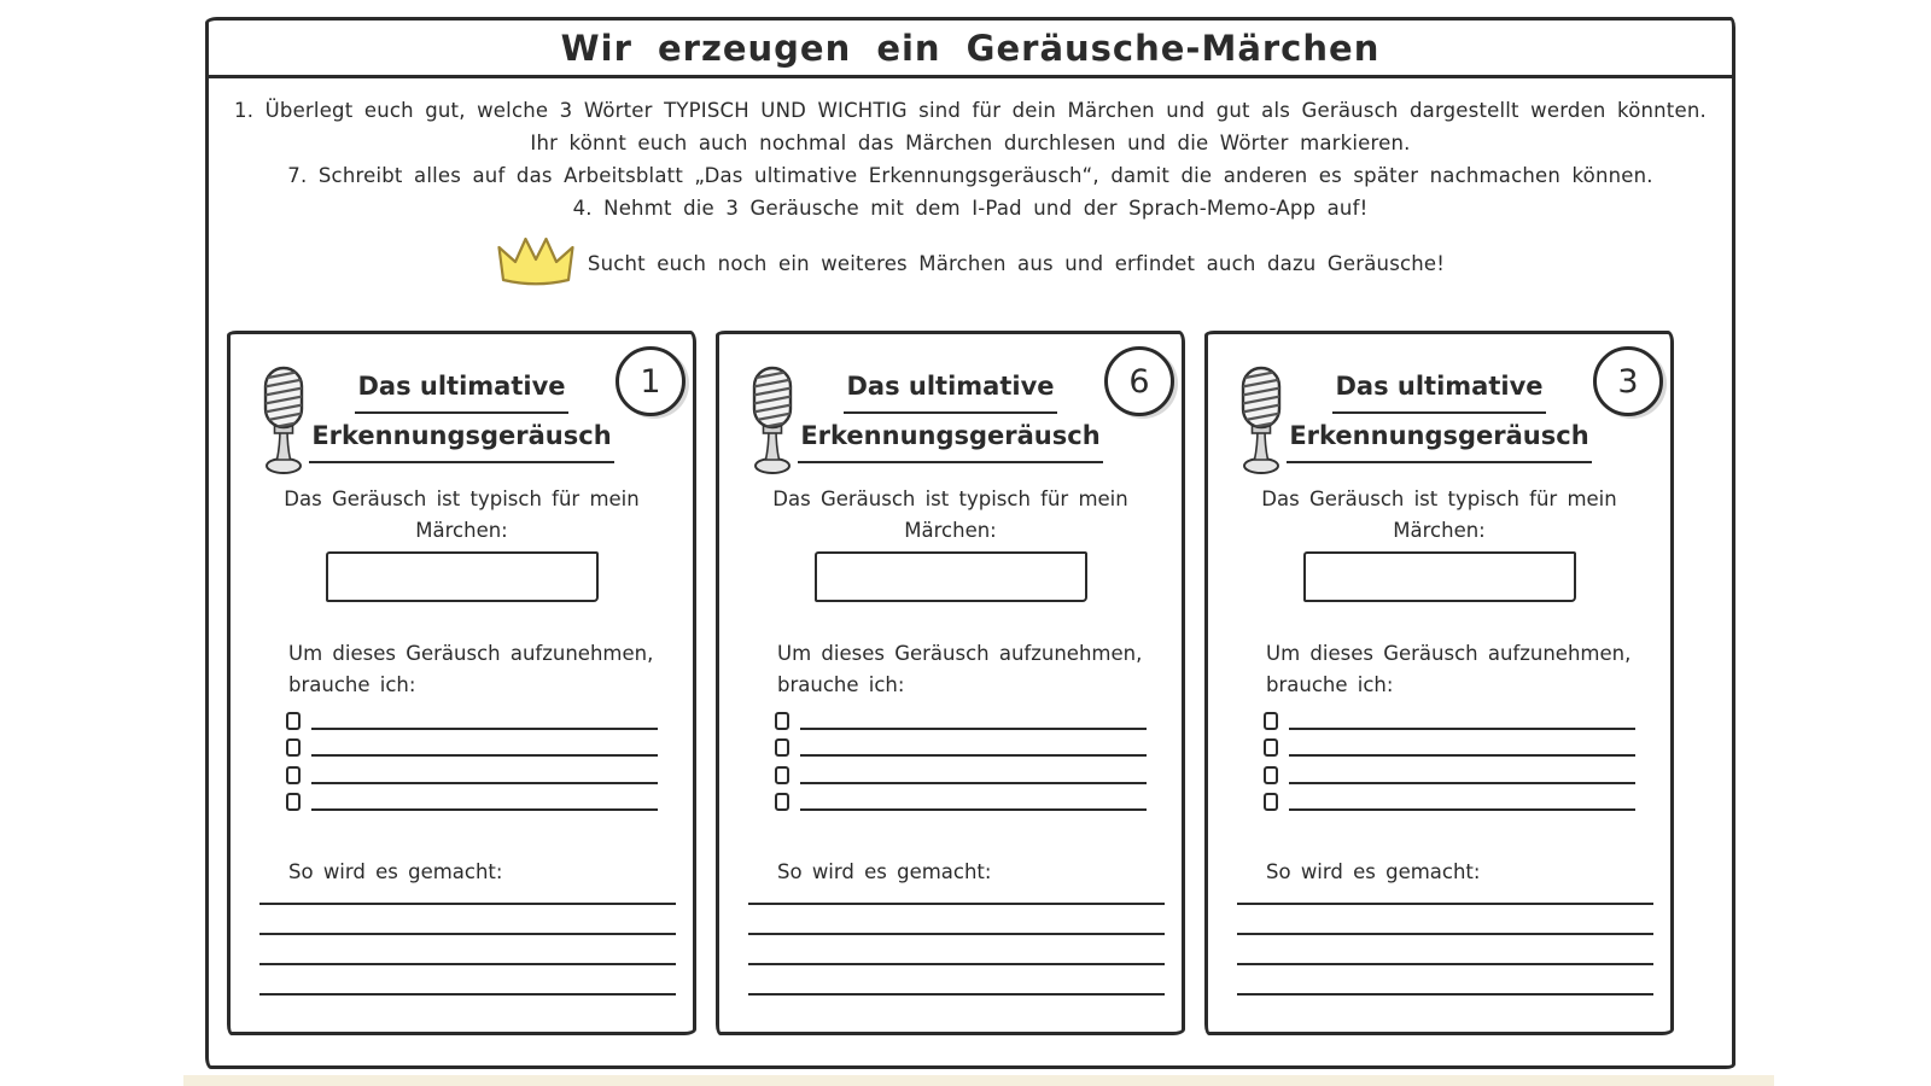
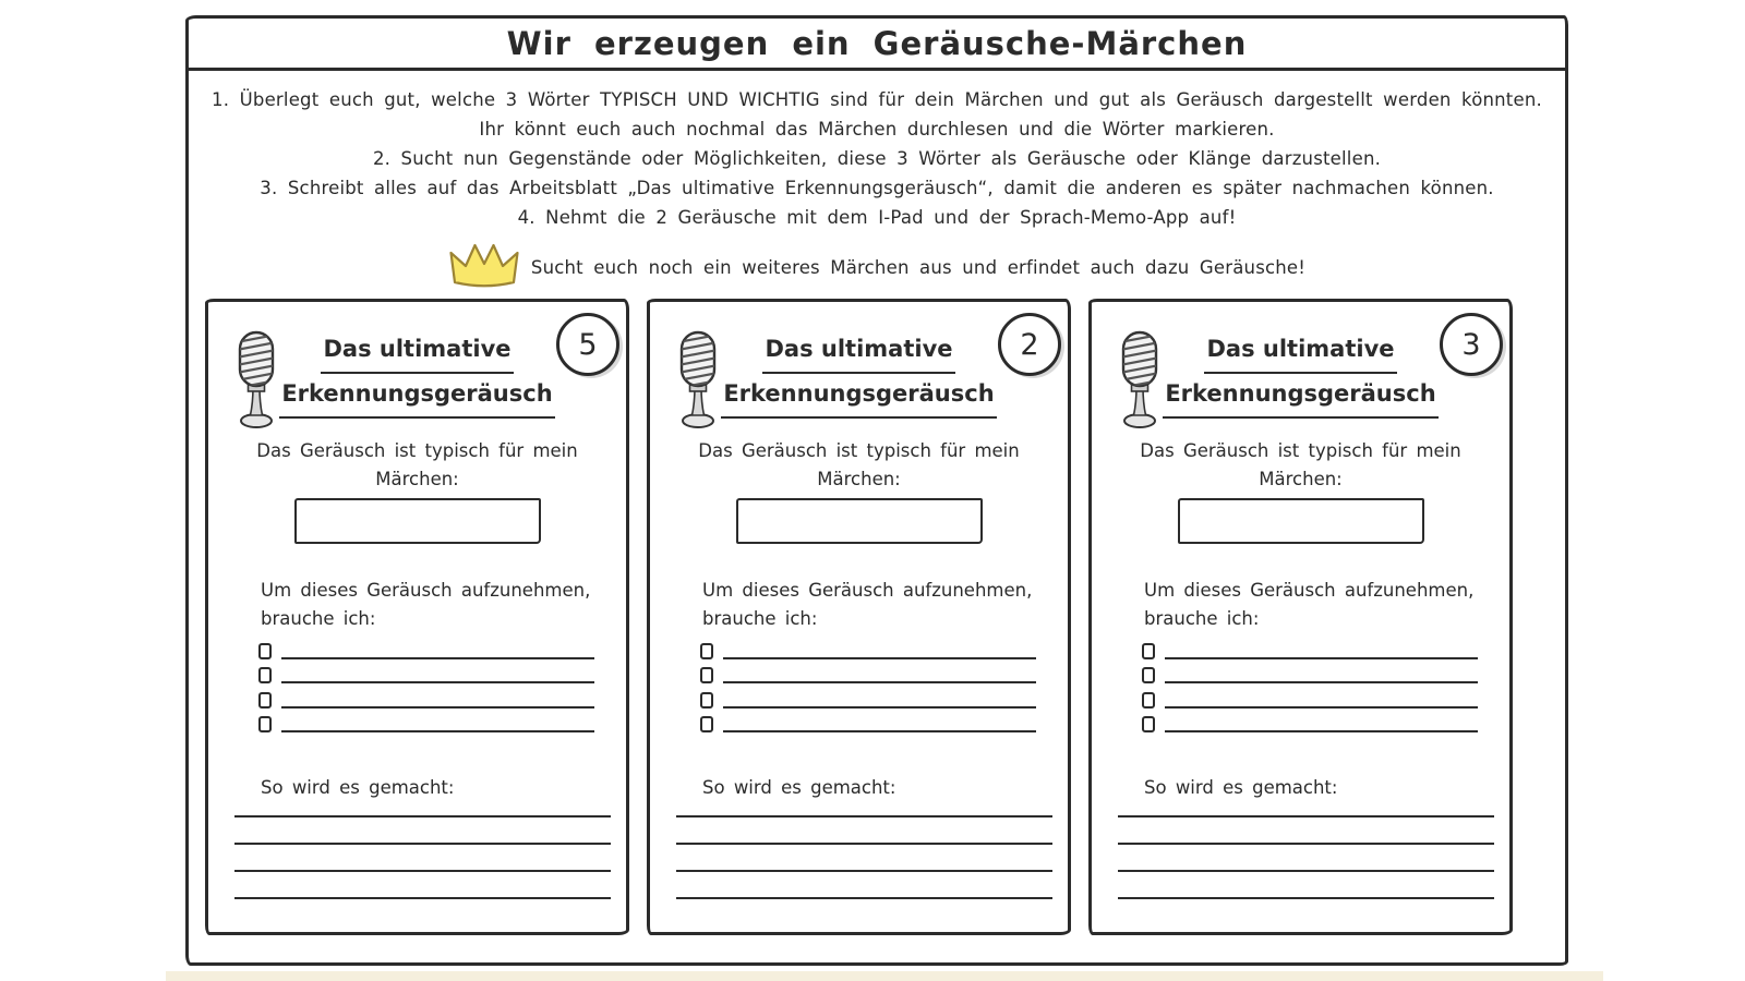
  Wir erzeugen ein Geräusche-Märchen
  1. Überlegt euch gut, welche 3 Wörter TYPISCH UND WICHTIG sind für dein Märchen und gut als Geräusch dargestellt werden könnten.
  Ihr könnt euch auch nochmal das Märchen durchlesen und die Wörter markieren.
+ 2. Sucht nun Gegenstände oder Möglichkeiten, diese 3 Wörter als Geräusche oder Klänge darzustellen.
- 7. Schreibt alles auf das Arbeitsblatt „Das ultimative Erkennungsgeräusch“, damit die anderen es später nachmachen können.
+ 3. Schreibt alles auf das Arbeitsblatt „Das ultimative Erkennungsgeräusch“, damit die anderen es später nachmachen können.
- 4. Nehmt die 3 Geräusche mit dem I-Pad und der Sprach-Memo-App auf!
+ 4. Nehmt die 2 Geräusche mit dem I-Pad und der Sprach-Memo-App auf!
  Sucht euch noch ein weiteres Märchen aus und erfindet auch dazu Geräusche!
- 1
+ 5
  Das ultimative
  Erkennungsgeräusch
  Das Geräusch ist typisch für mein
  Märchen:
  Um dieses Geräusch aufzunehmen,
  brauche ich:
  So wird es gemacht:
- 6
+ 2
  Das ultimative
  Erkennungsgeräusch
  Das Geräusch ist typisch für mein
  Märchen:
  Um dieses Geräusch aufzunehmen,
  brauche ich:
  So wird es gemacht:
  3
  Das ultimative
  Erkennungsgeräusch
  Das Geräusch ist typisch für mein
  Märchen:
  Um dieses Geräusch aufzunehmen,
  brauche ich:
  So wird es gemacht:
